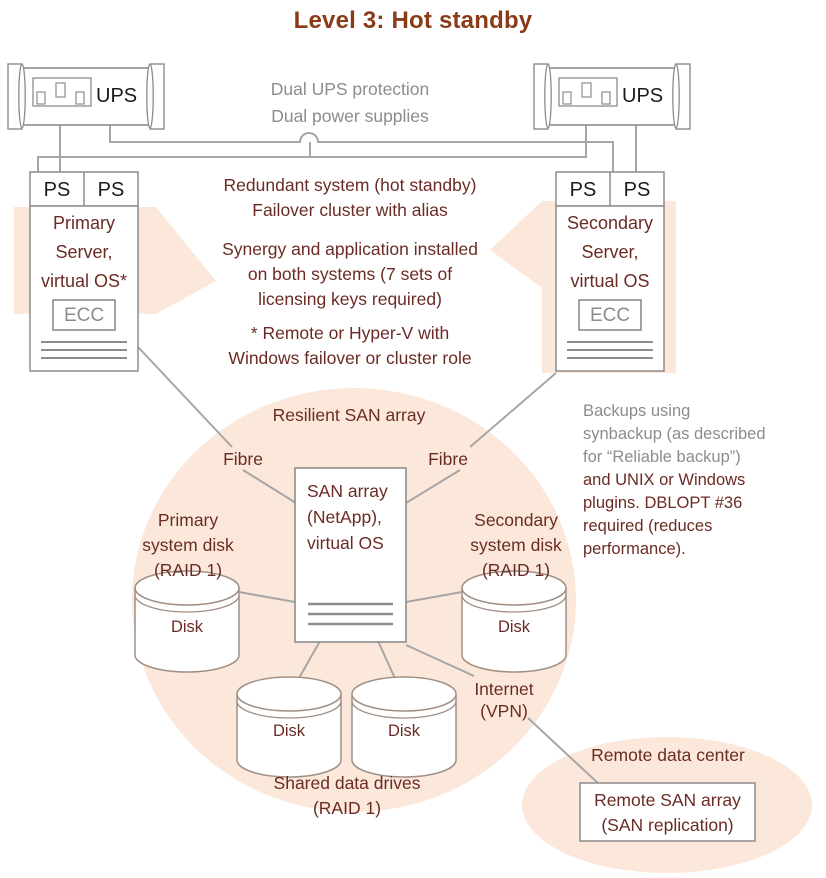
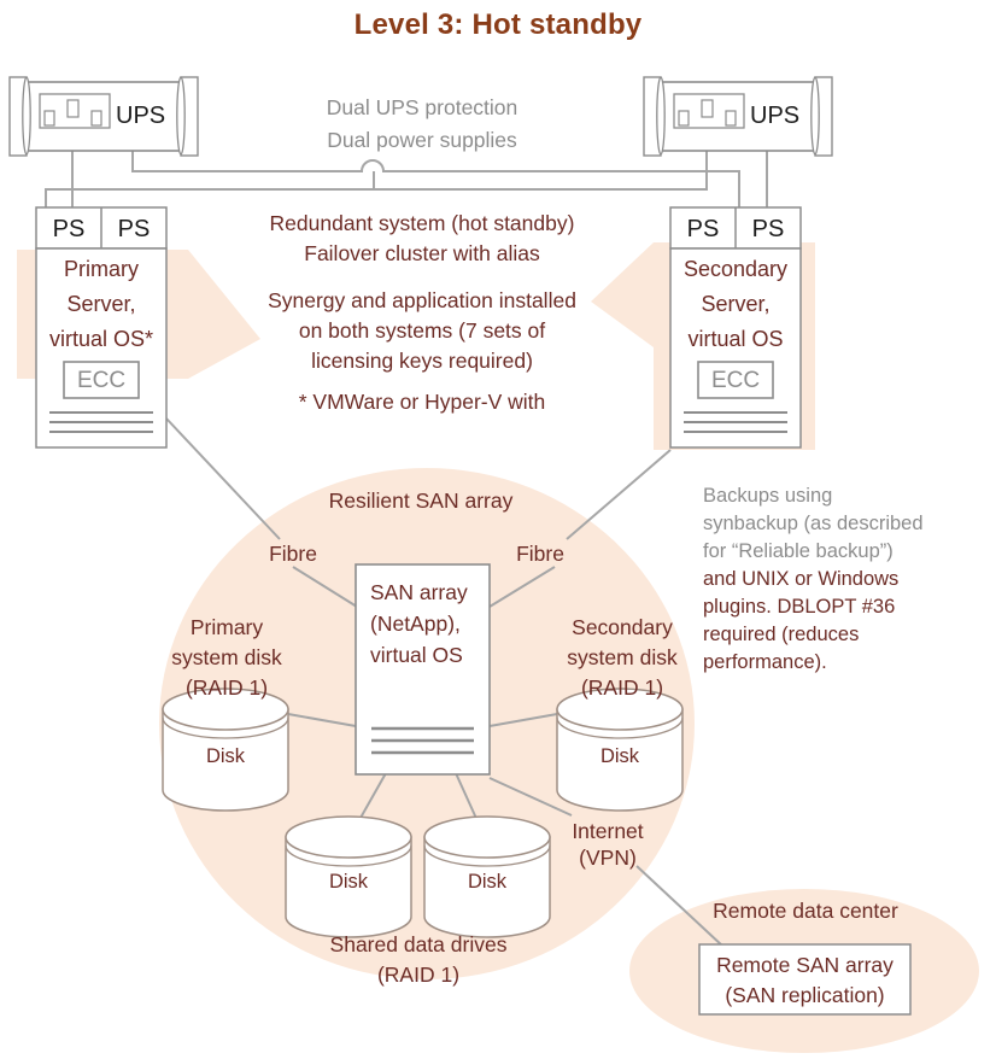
  Level 3: Hot standby
  UPS
  UPS
  Dual UPS protection
  Dual power supplies
  PS
  PS
  Primary
  Server,
  virtual OS*
  ECC
  PS
  PS
  Secondary
  Server,
  virtual OS
  ECC
  Redundant system (hot standby)
  Failover cluster with alias
  Synergy and application installed
  on both systems (7 sets of
  licensing keys required)
- * Remote or Hyper-V with
+ * VMWare or Hyper-V with
- Windows failover or cluster role
  Resilient SAN array
  Fibre
  Fibre
  SAN array
  (NetApp),
  virtual OS
  Primary
  system disk
  (RAID 1)
  Secondary
  system disk
  (RAID 1)
  Disk
  Disk
  Disk
  Disk
  Shared data drives
  (RAID 1)
  Internet
  (VPN)
  Backups using
  synbackup (as described
  for “Reliable backup”)
  and UNIX or Windows
  plugins. DBLOPT #36
  required (reduces
  performance).
  Remote data center
  Remote SAN array
  (SAN replication)
